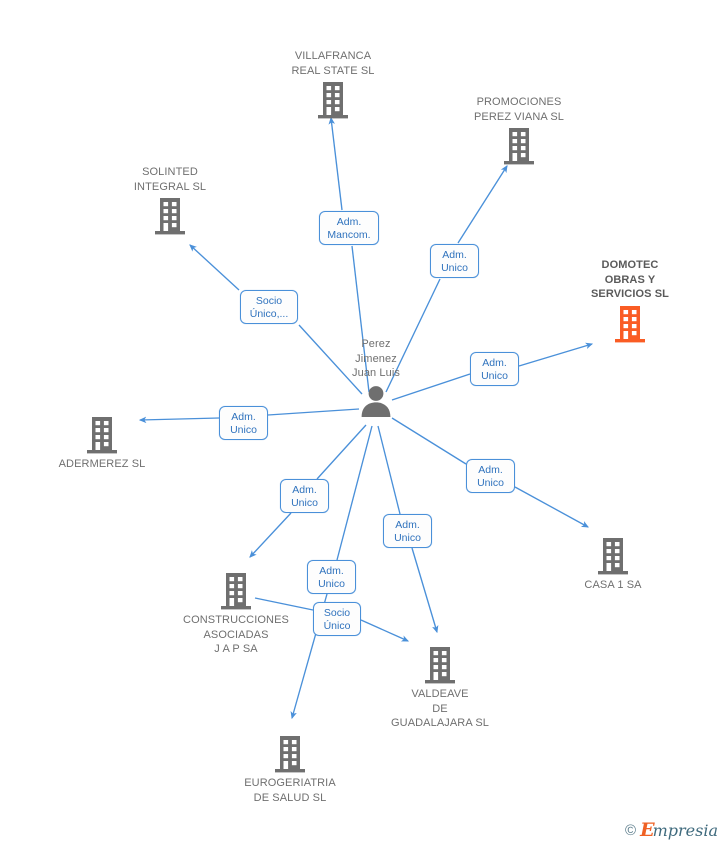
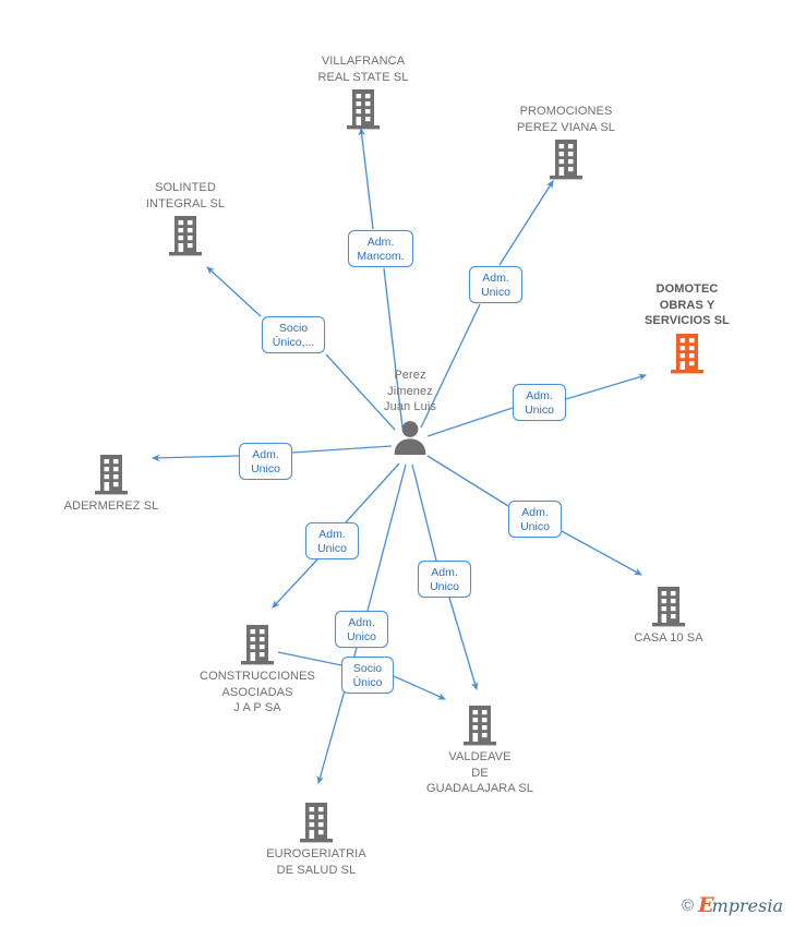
  VILLAFRANCA
  REAL STATE SL
  PROMOCIONES
  PEREZ VIANA SL
  SOLINTED
  INTEGRAL SL
  DOMOTEC
  OBRAS Y
  SERVICIOS SL
  ADERMEREZ SL
- CASA 1 SA
+ CASA 10 SA
  CONSTRUCCIONES
  ASOCIADAS
  J A P SA
  VALDEAVE
  DE
  GUADALAJARA SL
  EUROGERIATRIA
  DE SALUD SL
  Perez
  Jimenez
  Juan Luis
  Adm.
  Mancom.
  Adm.
  Unico
  Socio
  Único,...
  Adm.
  Unico
  Adm.
  Unico
  Adm.
  Unico
  Adm.
  Unico
  Adm.
  Unico
  Adm.
  Unico
  Socio
  Único
  ©
  E
  mpresia
